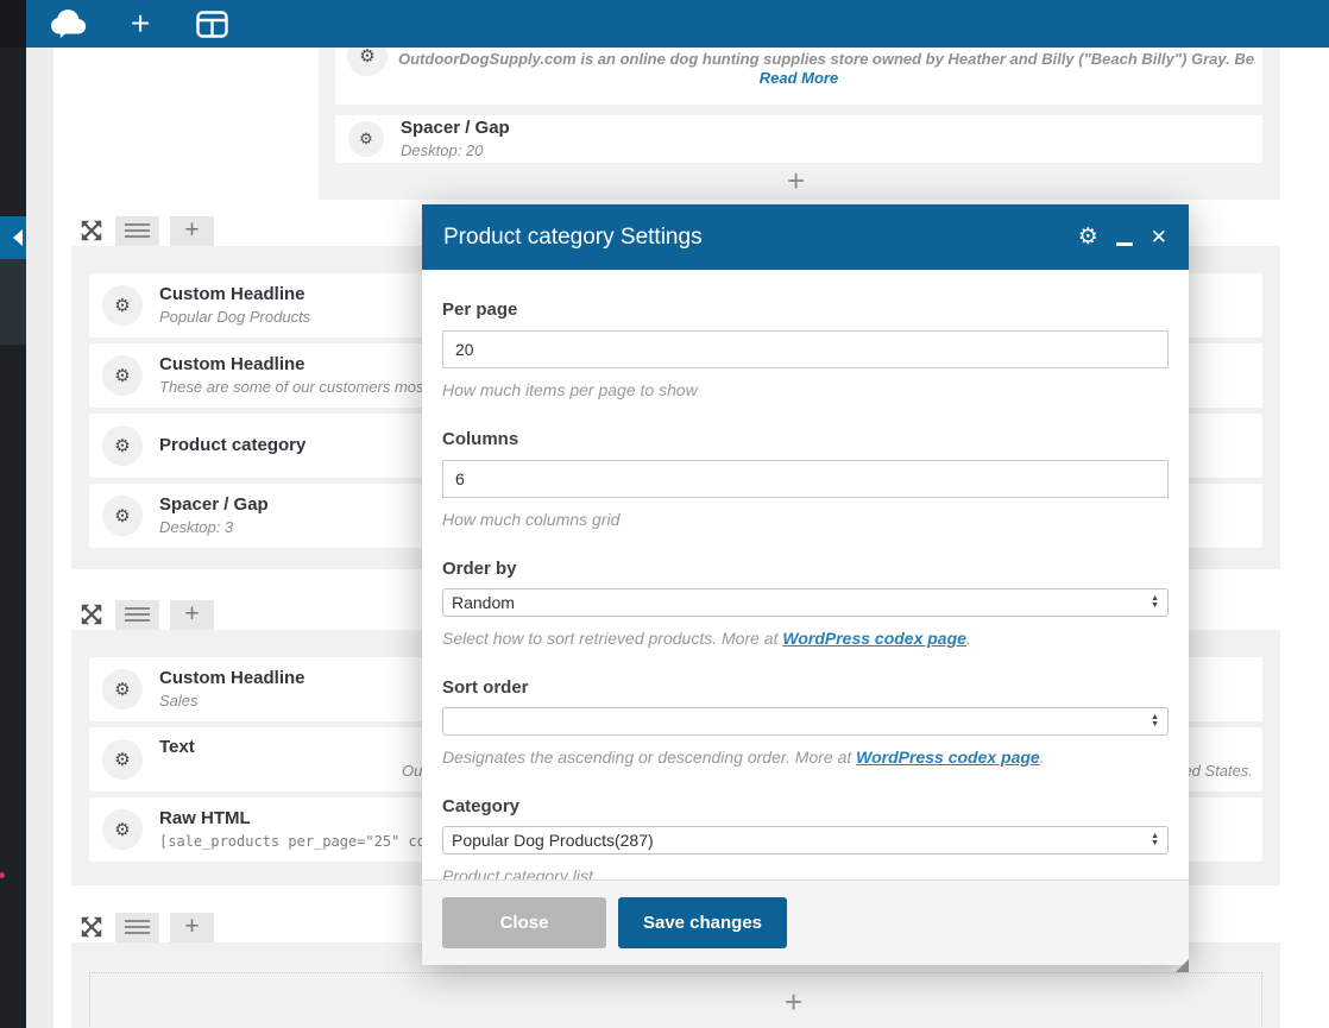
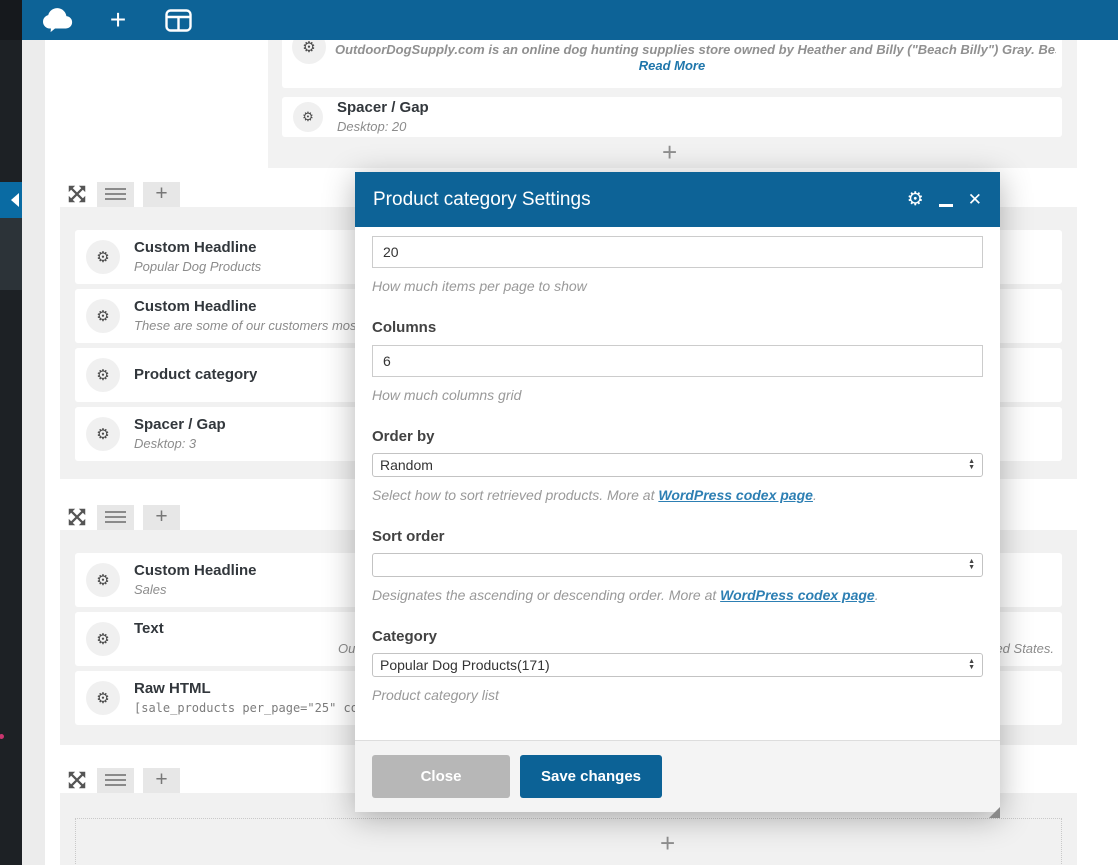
  ⚙
  OutdoorDogSupply.com is an online dog hunting supplies store owned by Heather and Billy ("Beach Billy") Gray. Be
  Read More
  ⚙
  Spacer / Gap
  Desktop: 20
  +
  +
  ⚙
  Custom Headline
  Popular Dog Products
  ⚙
  Custom Headline
  These are some of our customers mos
  ⚙
  Product category
  ⚙
  Spacer / Gap
  Desktop: 3
  +
  ⚙
  Custom Headline
  Sales
  ⚙
  Text
  d States.
  ⚙
  Raw HTML
  [sale_products per_page="25" c
  +
  +
  +
  Product category Settings
  ⚙
  ✕
- Per page
  20
  How much items per page to show
  Columns
  6
  How much columns grid
  Order by
  Random
  Select how to sort retrieved products. More at WordPress codex page.
  Sort order
  Designates the ascending or descending order. More at WordPress codex page.
  Category
- Popular Dog Products(287)
+ Popular Dog Products(171)
  Product category list
  Close
  Save changes
